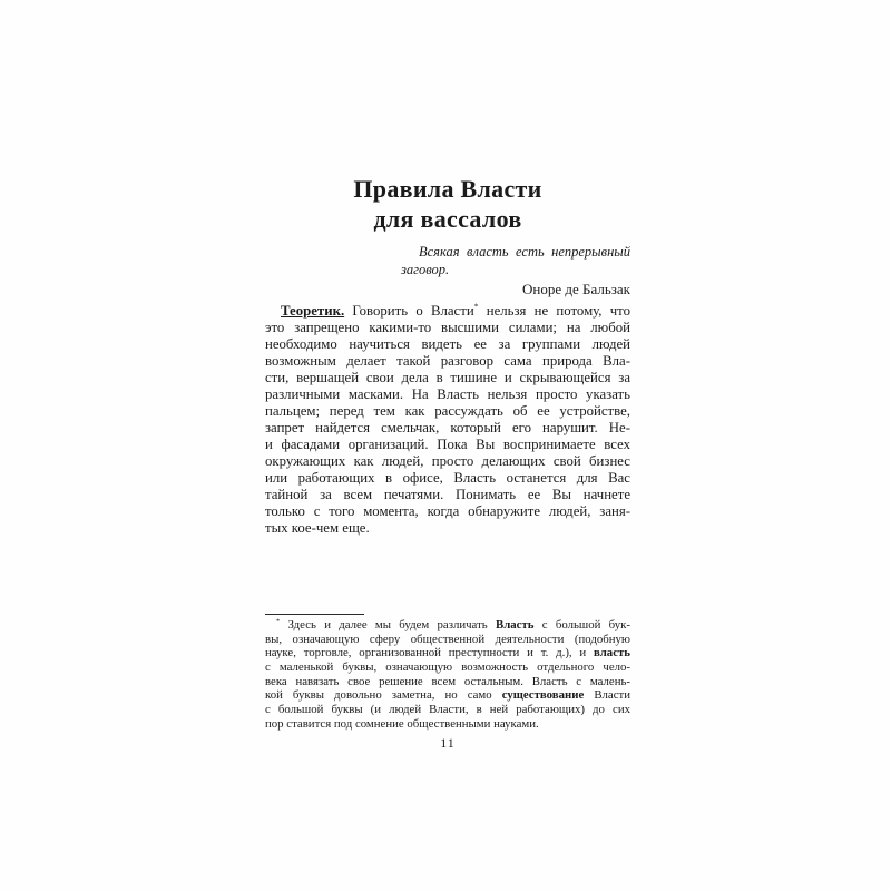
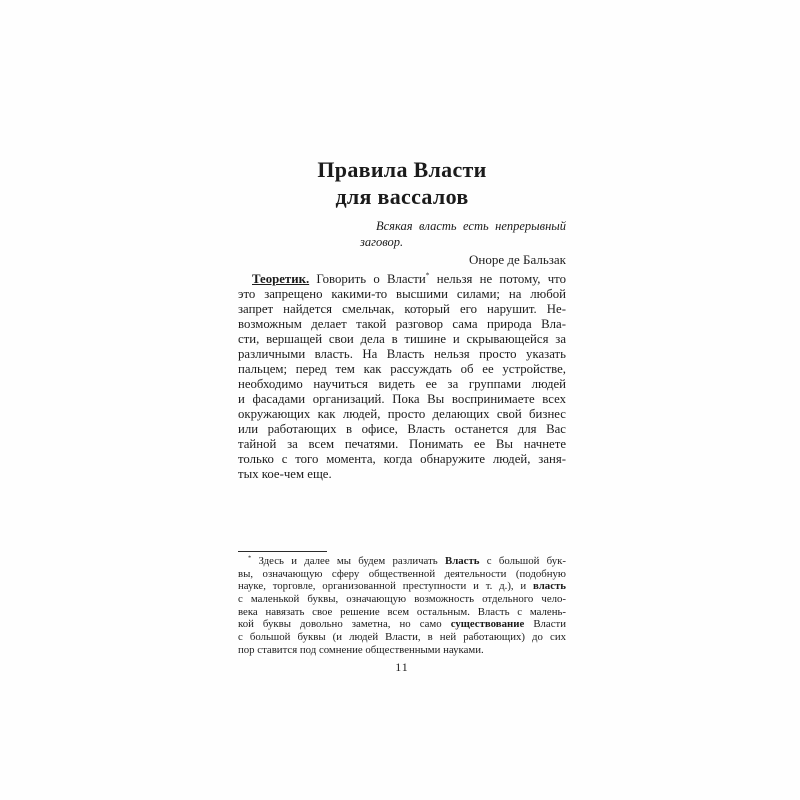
  Правила Власти
  для вассалов
  Всякая власть есть непрерывный
  заговор.
  Оноре де Бальзак
  Теоретик. Говорить о Власти* нельзя не потому, что
  это запрещено какими-то высшими силами; на любой
- необходимо научиться видеть ее за группами людей
+ запрет найдется смельчак, который его нарушит. Не-
  возможным делает такой разговор сама природа Вла-
  сти, вершащей свои дела в тишине и скрывающейся за
- различными масками. На Власть нельзя просто указать
+ различными власть. На Власть нельзя просто указать
  пальцем; перед тем как рассуждать об ее устройстве,
- запрет найдется смельчак, который его нарушит. Не-
+ необходимо научиться видеть ее за группами людей
  и фасадами организаций. Пока Вы воспринимаете всех
  окружающих как людей, просто делающих свой бизнес
  или работающих в офисе, Власть останется для Вас
  тайной за всем печатями. Понимать ее Вы начнете
  только с того момента, когда обнаружите людей, заня-
  тых кое-чем еще.
  Здесь и далее мы будем различать Власть с большой бук-
  вы, означающую сферу общественной деятельности (подобную
  науке, торговле, организованной преступности и т. д.), и власть
  с маленькой буквы, означающую возможность отдельного чело-
  века навязать свое решение всем остальным. Власть с малень-
  кой буквы довольно заметна, но само существование Власти
  с большой буквы (и людей Власти, в ней работающих) до сих
  пор ставится под сомнение общественными науками.
  11
